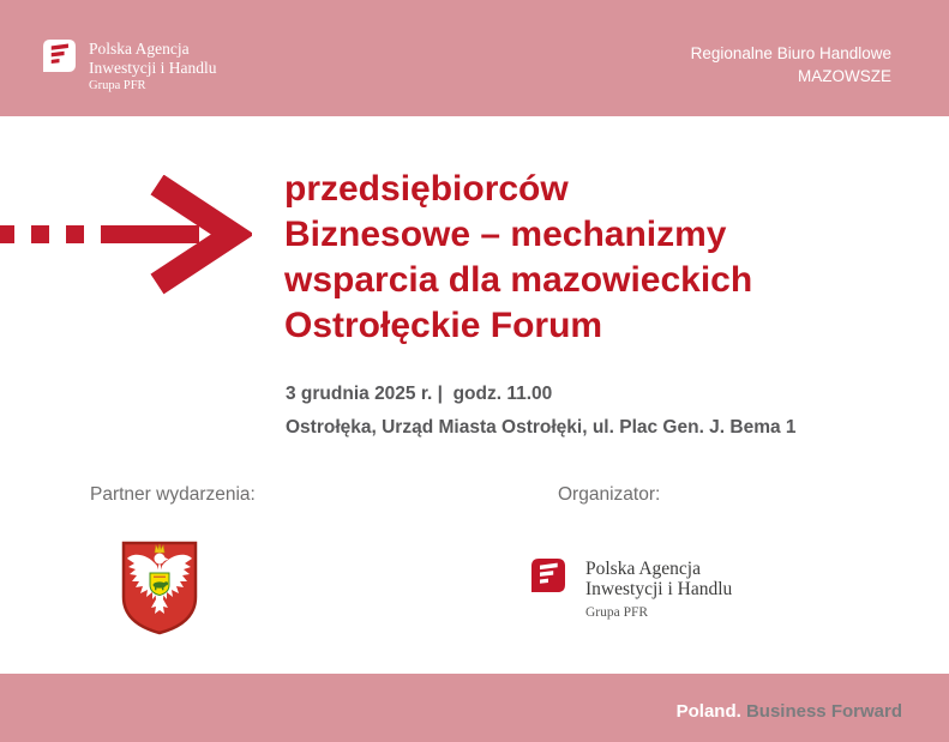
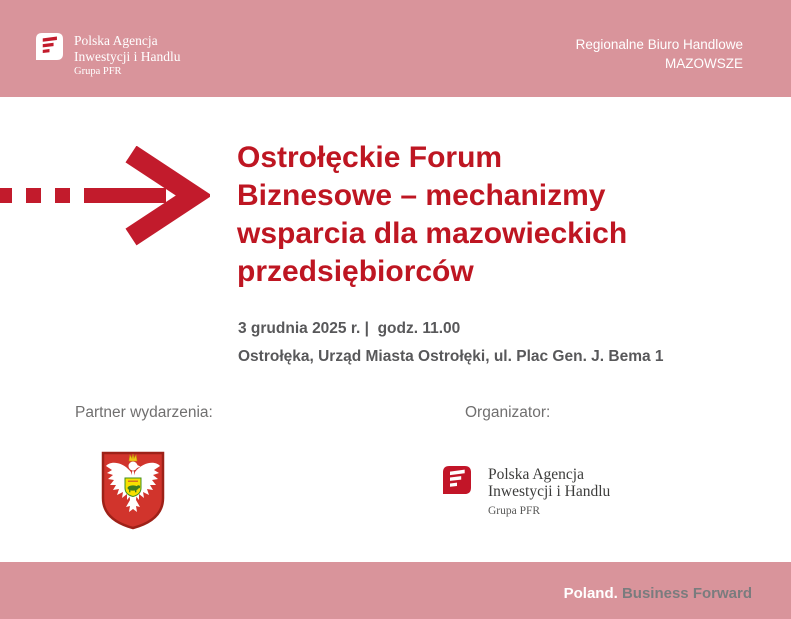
  Polska Agencja
  Inwestycji i Handlu
  Grupa PFR
  Regionalne Biuro Handlowe
  MAZOWSZE
- przedsiębiorców
+ Ostrołęckie Forum
  Biznesowe – mechanizmy
  wsparcia dla mazowieckich
- Ostrołęckie Forum
+ przedsiębiorców
  3 grudnia 2025 r. | godz. 11.00
  Ostrołęka, Urząd Miasta Ostrołęki, ul. Plac Gen. J. Bema 1
  Partner wydarzenia:
  Organizator:
  Polska Agencja
  Inwestycji i Handlu
  Grupa PFR
  Poland. Business Forward
